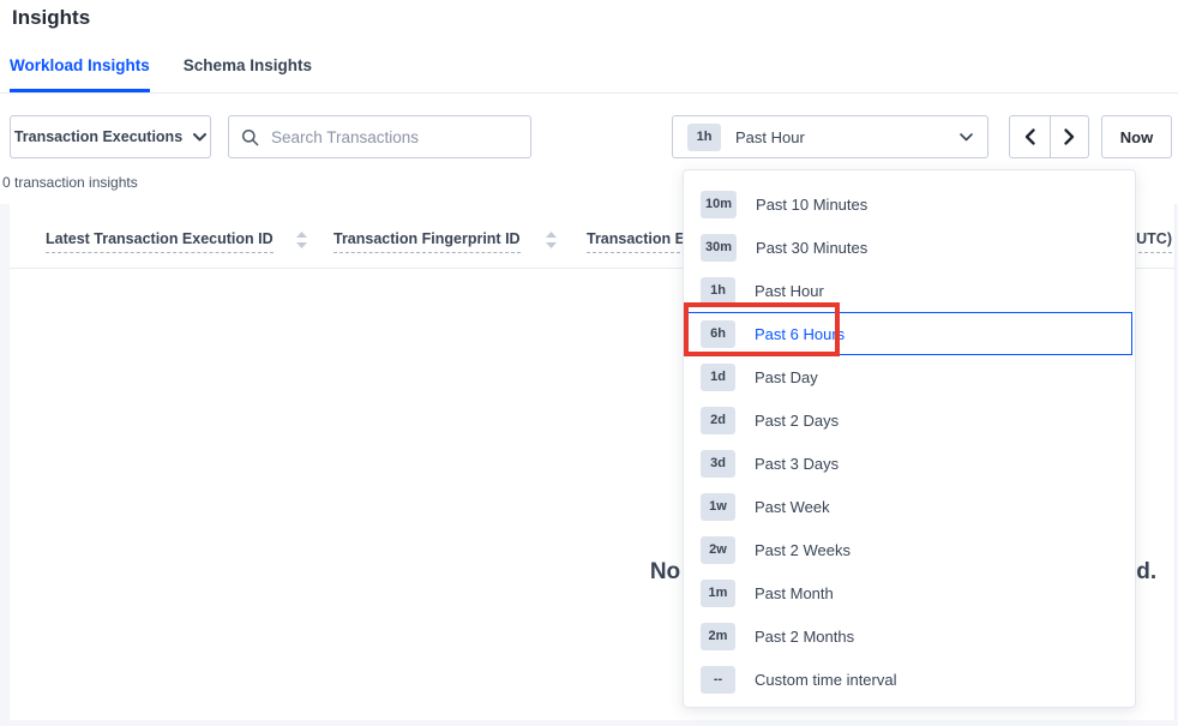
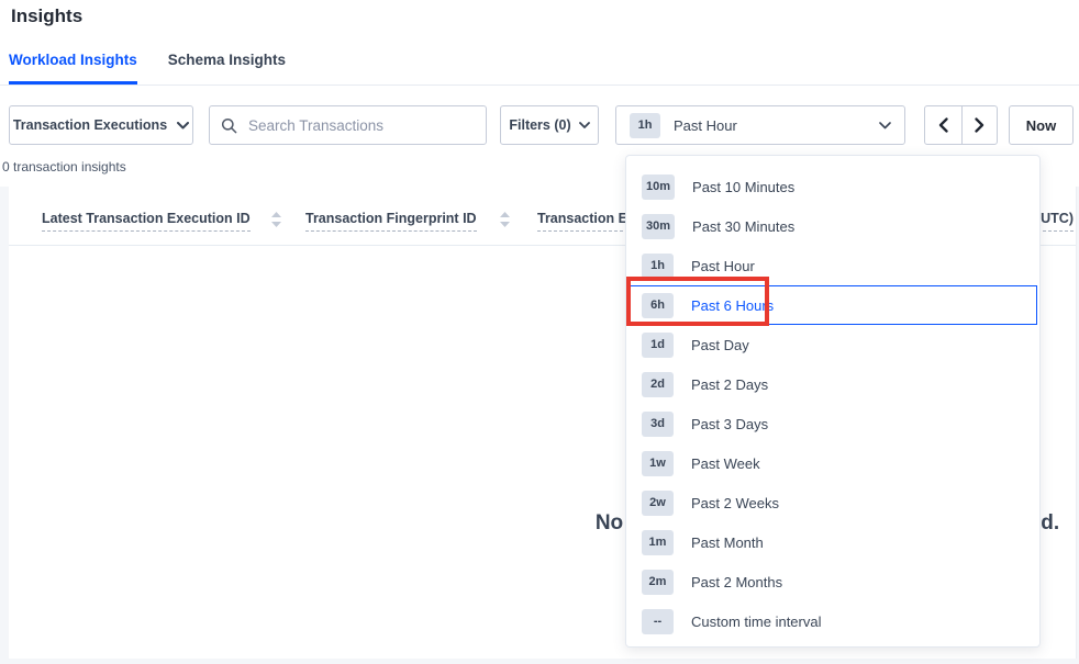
  Insights
  Workload Insights
  Schema Insights
  Transaction Executions
  Search Transactions
+ Filters (0)
  1h
  Past Hour
  Now
  0 transaction insights
  Latest Transaction Execution ID
  Transaction Fingerprint ID
  10m
  Past 10 Minutes
  30m
  Past 30 Minutes
  1h
  Past Hour
  6h
  Past 6 Hours
  1d
  Past Day
  2d
  Past 2 Days
  3d
  Past 3 Days
  1w
  Past Week
  2w
  Past 2 Weeks
  1m
  Past Month
  2m
  Past 2 Months
  --
  Custom time interval
